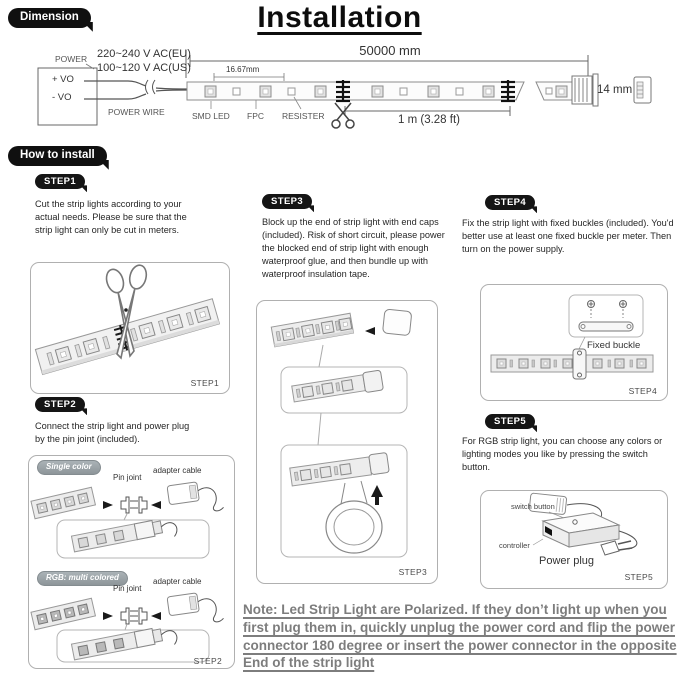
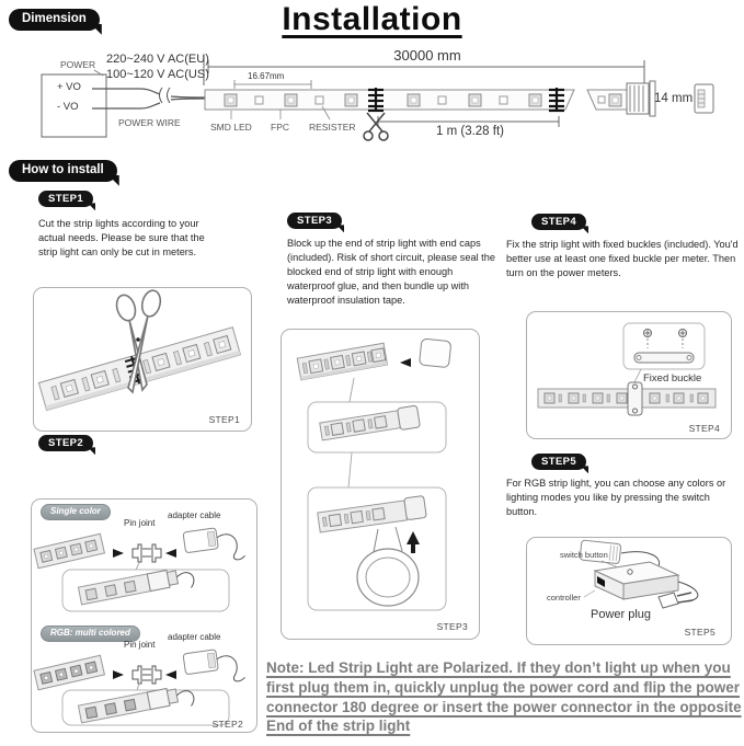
  Dimension
  Installation
  POWER
  + VO
  - VO
  220~240 V AC(EU)
  100~120 V AC(US)
  POWER WIRE
  16.67mm
- 50000 mm
+ 30000 mm
  SMD LED
  FPC
  RESISTER
  1 m (3.28 ft)
  14 mm
  How to install
  STEP1
  Cut the strip lights according to your actual needs. Please be sure that the strip light can only be cut in meters.
  STEP1
  STEP2
- Connect the strip light and power plug by the pin joint (included).
  Single color
  Pin joint
  adapter cable
  RGB: multi colored
  Pin joint
  adapter cable
  STEP2
  STEP3
- Block up the end of strip light with end caps (included). Risk of short circuit, please power the blocked end of strip light with enough waterproof glue, and then bundle up with waterproof insulation tape.
+ Block up the end of strip light with end caps (included). Risk of short circuit, please seal the blocked end of strip light with enough waterproof glue, and then bundle up with waterproof insulation tape.
  STEP3
  STEP4
- Fix the strip light with fixed buckles (included). You'd better use at least one fixed buckle per meter. Then turn on the power supply.
+ Fix the strip light with fixed buckles (included). You'd better use at least one fixed buckle per meter. Then turn on the power meters.
  Fixed buckle
  STEP4
  STEP5
  For RGB strip light, you can choose any colors or lighting modes you like by pressing the switch button.
  switch button
  controller
  Power plug
  STEP5
  Note: Led Strip Light are Polarized. If they don’t light up when you first plug them in, quickly unplug the power cord and flip the power connector 180 degree or insert the power connector in the opposite End of the strip light
